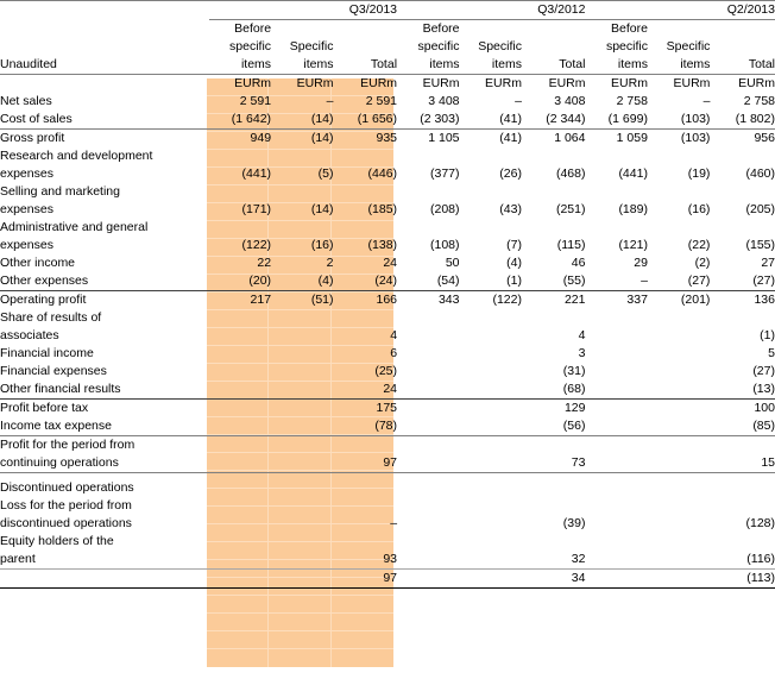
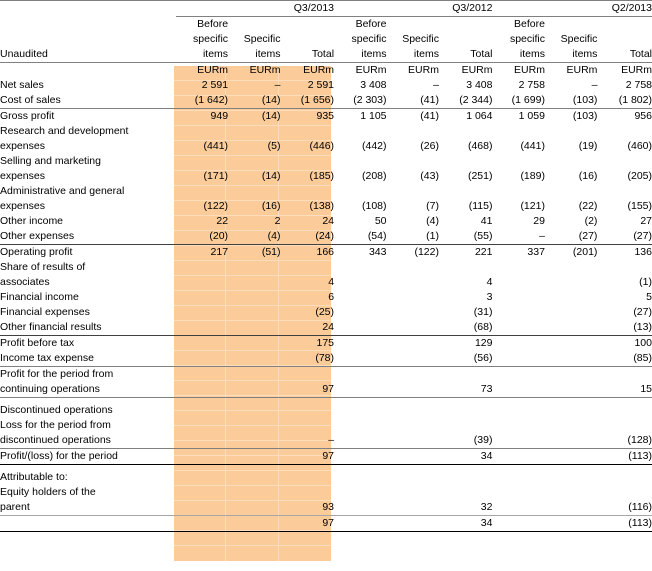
  	Q3/2013	Q3/2012	Q2/2013
  	Before			Before			Before
  	specific	Specific		specific	Specific		specific	Specific
  Unaudited	items	items	Total	items	items	Total	items	items	Total
  	EURm	EURm	EURm	EURm	EURm	EURm	EURm	EURm	EURm
  Net sales	2 591	–	2 591	3 408	–	3 408	2 758	–	2 758
  Cost of sales	(1 642)	(14)	(1 656)	(2 303)	(41)	(2 344)	(1 699)	(103)	(1 802)
  Gross profit	949	(14)	935	1 105	(41)	1 064	1 059	(103)	956
  Research and development
- expenses	(441)	(5)	(446)	(377)	(26)	(468)	(441)	(19)	(460)
+ expenses	(441)	(5)	(446)	(442)	(26)	(468)	(441)	(19)	(460)
  Selling and marketing
  expenses	(171)	(14)	(185)	(208)	(43)	(251)	(189)	(16)	(205)
  Administrative and general
  expenses	(122)	(16)	(138)	(108)	(7)	(115)	(121)	(22)	(155)
- Other income	22	2	24	50	(4)	46	29	(2)	27
+ Other income	22	2	24	50	(4)	41	29	(2)	27
  Other expenses	(20)	(4)	(24)	(54)	(1)	(55)	–	(27)	(27)
  Operating profit	217	(51)	166	343	(122)	221	337	(201)	136
  Share of results of
  associates			4			4			(1)
  Financial income			6			3			5
  Financial expenses			(25)			(31)			(27)
  Other financial results			24			(68)			(13)
  Profit before tax			175			129			100
  Income tax expense			(78)			(56)			(85)
  Profit for the period from
  continuing operations			97			73			15
  Discontinued operations
  Loss for the period from
  discontinued operations			–			(39)			(128)
+ Profit/(loss) for the period			97			34			(113)
+ Attributable to:
  Equity holders of the
  parent			93			32			(116)
  			97			34			(113)
